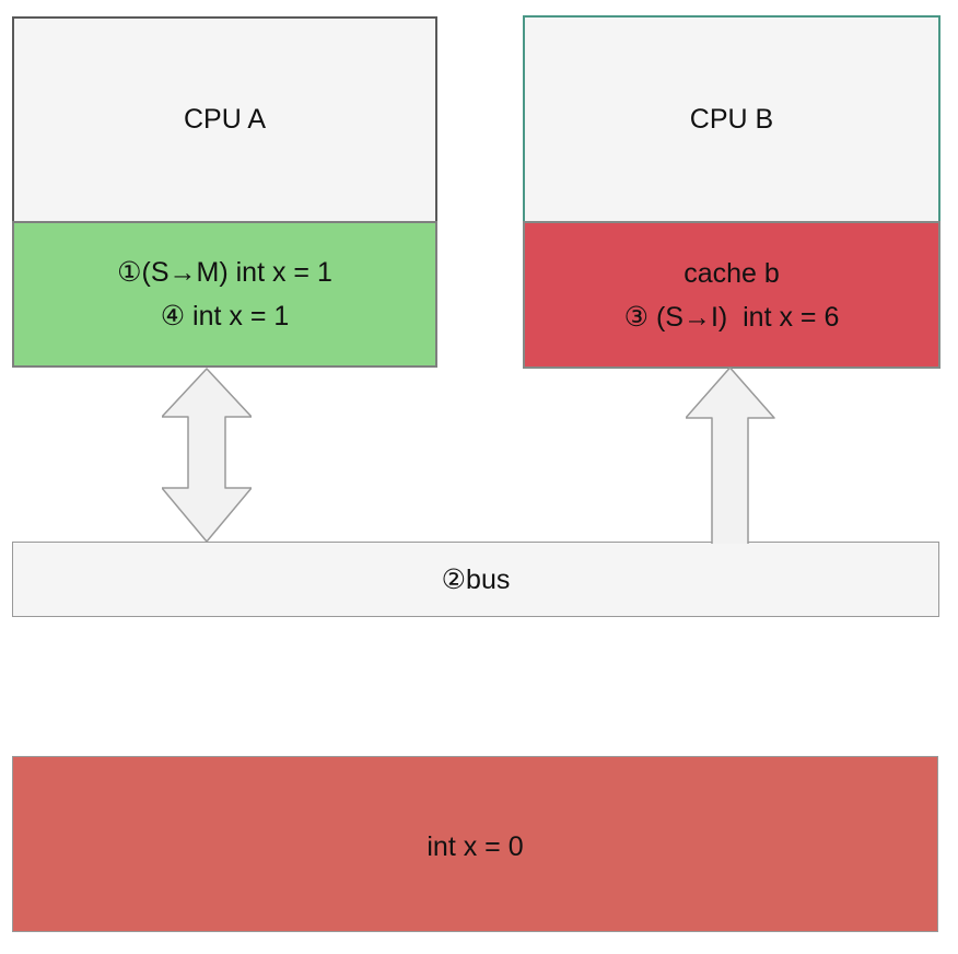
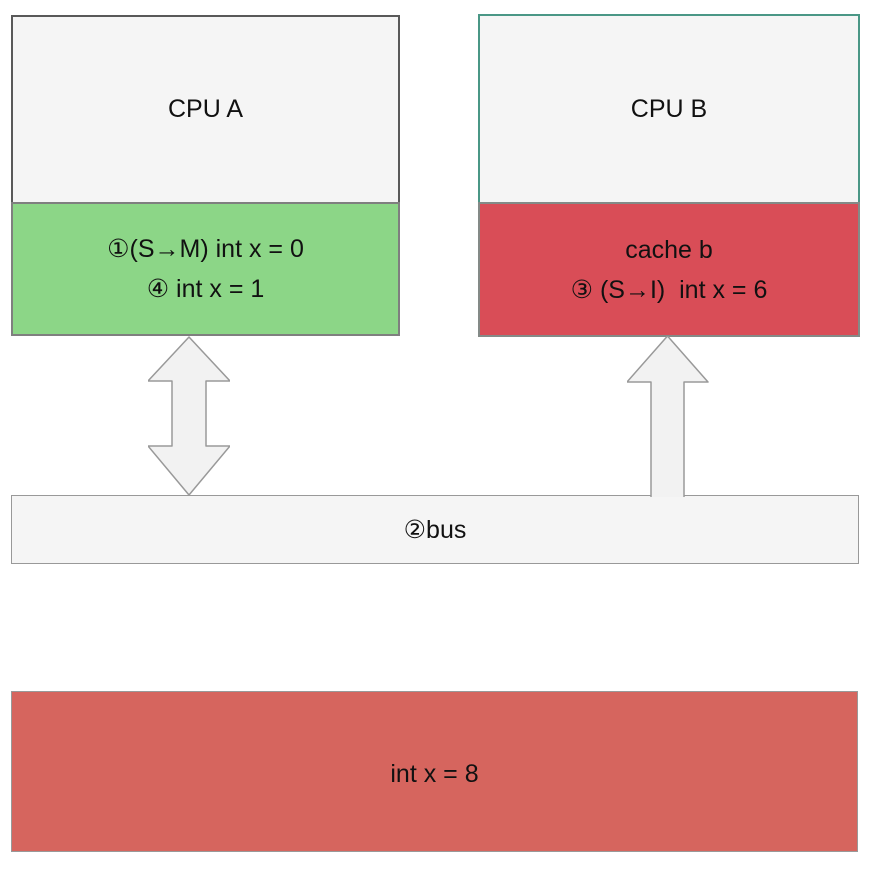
  CPU A
  CPU B
- ①(S→M) int x = 1
+ ①(S→M) int x = 0
  ④ int x = 1
  cache b
  ③ (S→I) int x = 6
  ②bus
- int x = 0
+ int x = 8
